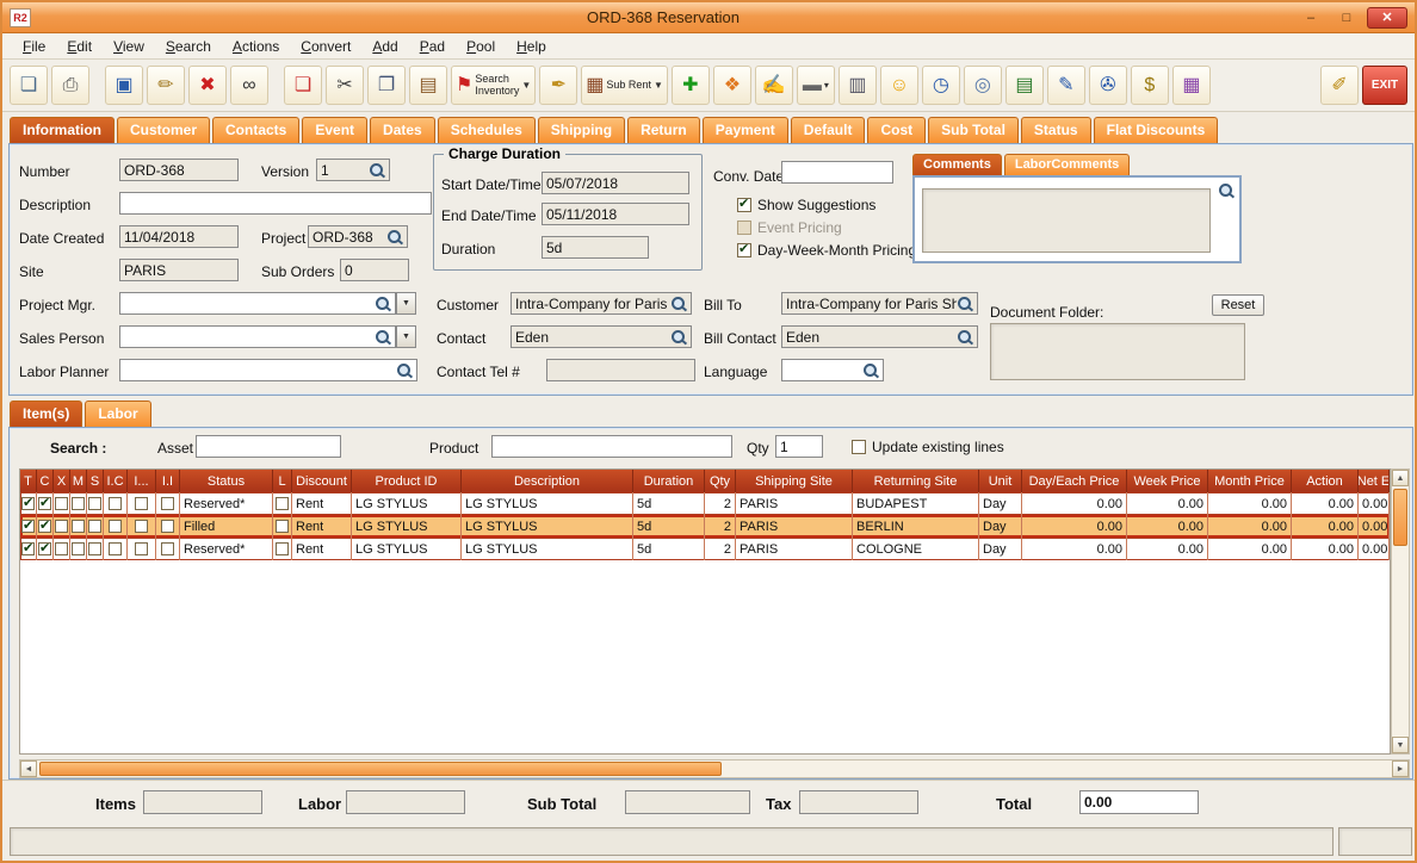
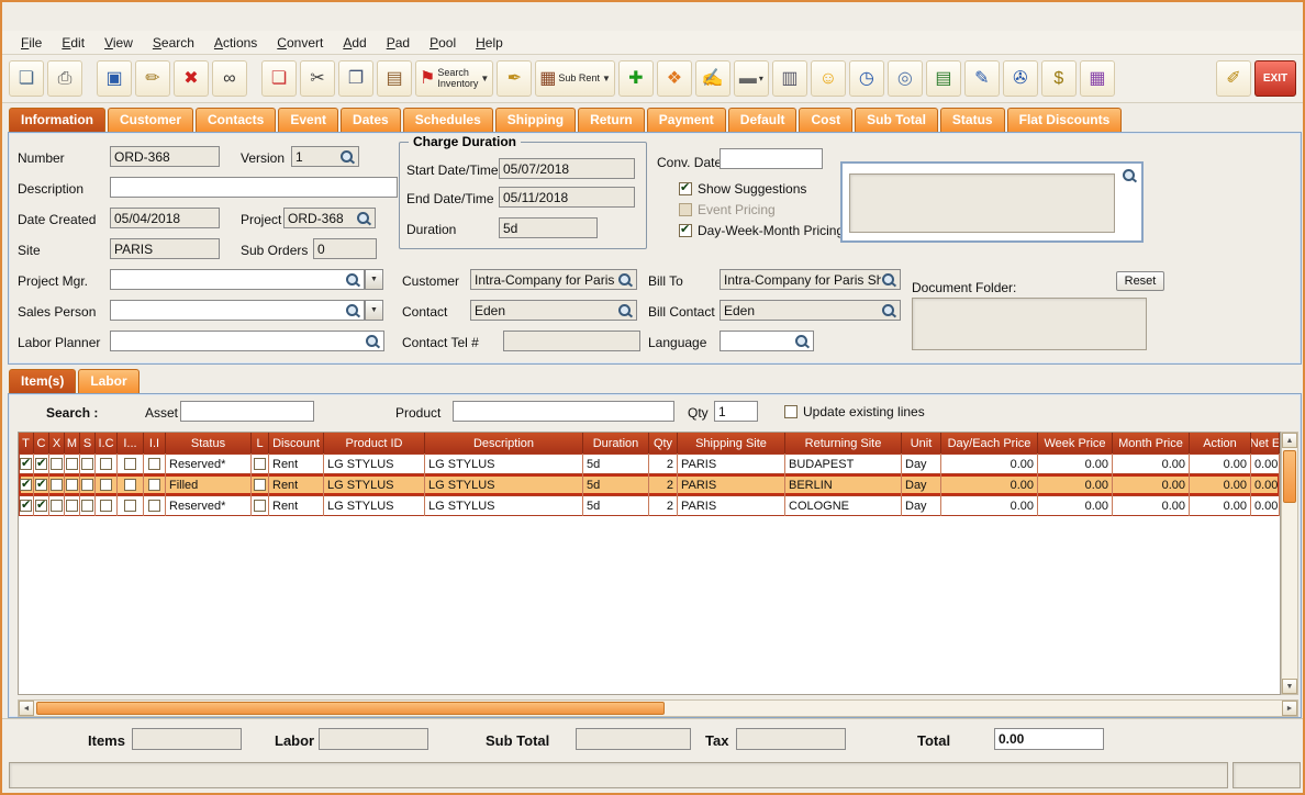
- R2
- ORD-368 Reservation
- –
- □
- ✕
  File
  Edit
  View
  Search
  Actions
  Convert
  Add
  Pad
  Pool
  Help
  ❏
  ⎙
  ▣
  ✏
  ✖
  ∞
  ❏
  ✂
  ❐
  ▤
  ⚑
  Search
  Inventory
  ▼
  ✒
  ▦
  Sub Rent
  ▼
  ✚
  ❖
  ✍
  ▬
  ▾
  ▥
  ☺
  ◷
  ◎
  ▤
  ✎
  ✇
  $
  ▦
  ✐
  EXIT
  Information
  Customer
  Contacts
  Event
  Dates
  Schedules
  Shipping
  Return
  Payment
  Default
  Cost
  Sub Total
  Status
  Flat Discounts
  Number
  ORD-368
  Version
  1
  Description
  Date Created
- 11/04/2018
+ 05/04/2018
  Project
  ORD-368
  Site
  PARIS
  Sub Orders
  0
  Project Mgr.
  Sales Person
  Labor Planner
  Charge Duration
  Start Date/Time
  05/07/2018
  End Date/Time
  05/11/2018
  Duration
  5d
  Conv. Date
  Show Suggestions
  Event Pricing
  Day-Week-Month Pricin
- Comments
- LaborComments
  Customer
  Intra-Company for Paris
  Bill To
  Intra-Company for Paris S
  Contact
  Eden
  Bill Contact
  Eden
  Contact Tel #
  Language
  Document Folder:
  Reset
  Item(s)
  Labor
  Search :
  Asset
  Product
  Qty
  1
  Update existing lines
  T
  C
  X
  M
  S
  I.C
  I...
  I.I
  Status
  L
  Discount
  Product ID
  Description
  Duration
  Qty
  Shipping Site
  Returning Site
  Unit
  Day/Each Price
  Week Price
  Month Price
  Action
  Net E
  Reserved*
  Rent
  LG STYLUS
  LG STYLUS
  5d
  2
  PARIS
  BUDAPEST
  Day
  0.00
  0.00
  0.00
  0.00
  0.00
  Filled
  Rent
  LG STYLUS
  LG STYLUS
  5d
  2
  PARIS
  BERLIN
  Day
  0.00
  0.00
  0.00
  0.00
  0.00
  Reserved*
  Rent
  LG STYLUS
  LG STYLUS
  5d
  2
  PARIS
  COLOGNE
  Day
  0.00
  0.00
  0.00
  0.00
  0.00
  Items
  Labor
  Sub Total
  Tax
  Total
  0.00
